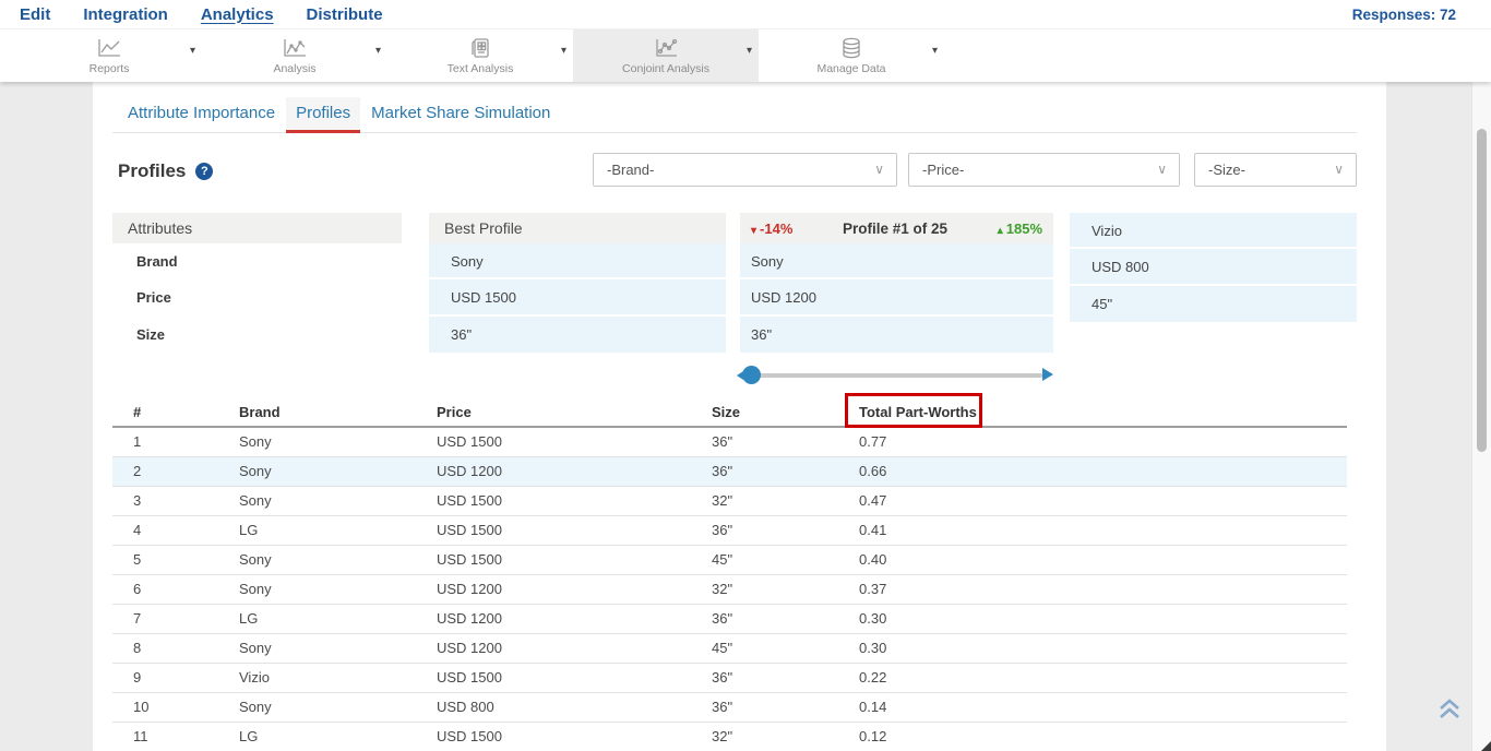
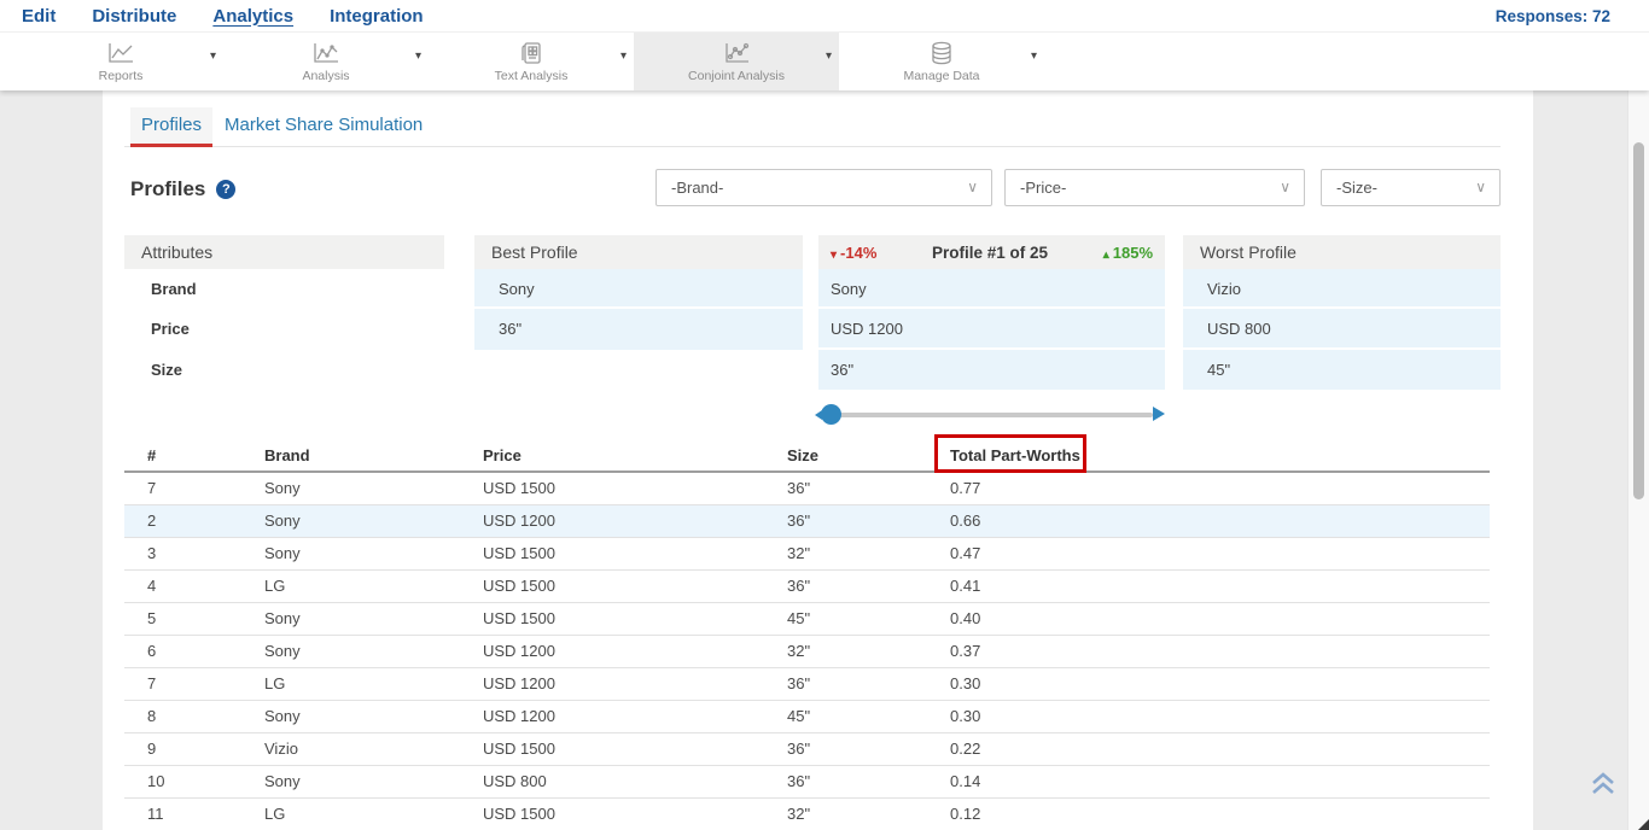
  Edit
- Integration
+ Distribute
  Analytics
- Distribute
+ Integration
  Responses: 72
  Reports
  ▾
  Analysis
  ▾
  Text Analysis
  ▾
  Conjoint Analysis
  ▾
  Manage Data
  ▾
- Attribute Importance
  Profiles
  Market Share Simulation
  Profiles
  ?
  -Brand-
  ∨
  -Price-
  ∨
  -Size-
  ∨
  Attributes
  Brand
  Price
  Size
  Best Profile
  Sony
- USD 1500
  36"
  ▾ -14%
  Profile #1 of 25
  ▴ 185%
  Sony
  USD 1200
  36"
+ Worst Profile
  Vizio
  USD 800
  45"
  #	Brand	Price	Size	Total Part-Worths
- 1	Sony	USD 1500	36"	0.77
+ 7	Sony	USD 1500	36"	0.77
  2	Sony	USD 1200	36"	0.66
  3	Sony	USD 1500	32"	0.47
  4	LG	USD 1500	36"	0.41
  5	Sony	USD 1500	45"	0.40
  6	Sony	USD 1200	32"	0.37
  7	LG	USD 1200	36"	0.30
  8	Sony	USD 1200	45"	0.30
  9	Vizio	USD 1500	36"	0.22
  10	Sony	USD 800	36"	0.14
  11	LG	USD 1500	32"	0.12
